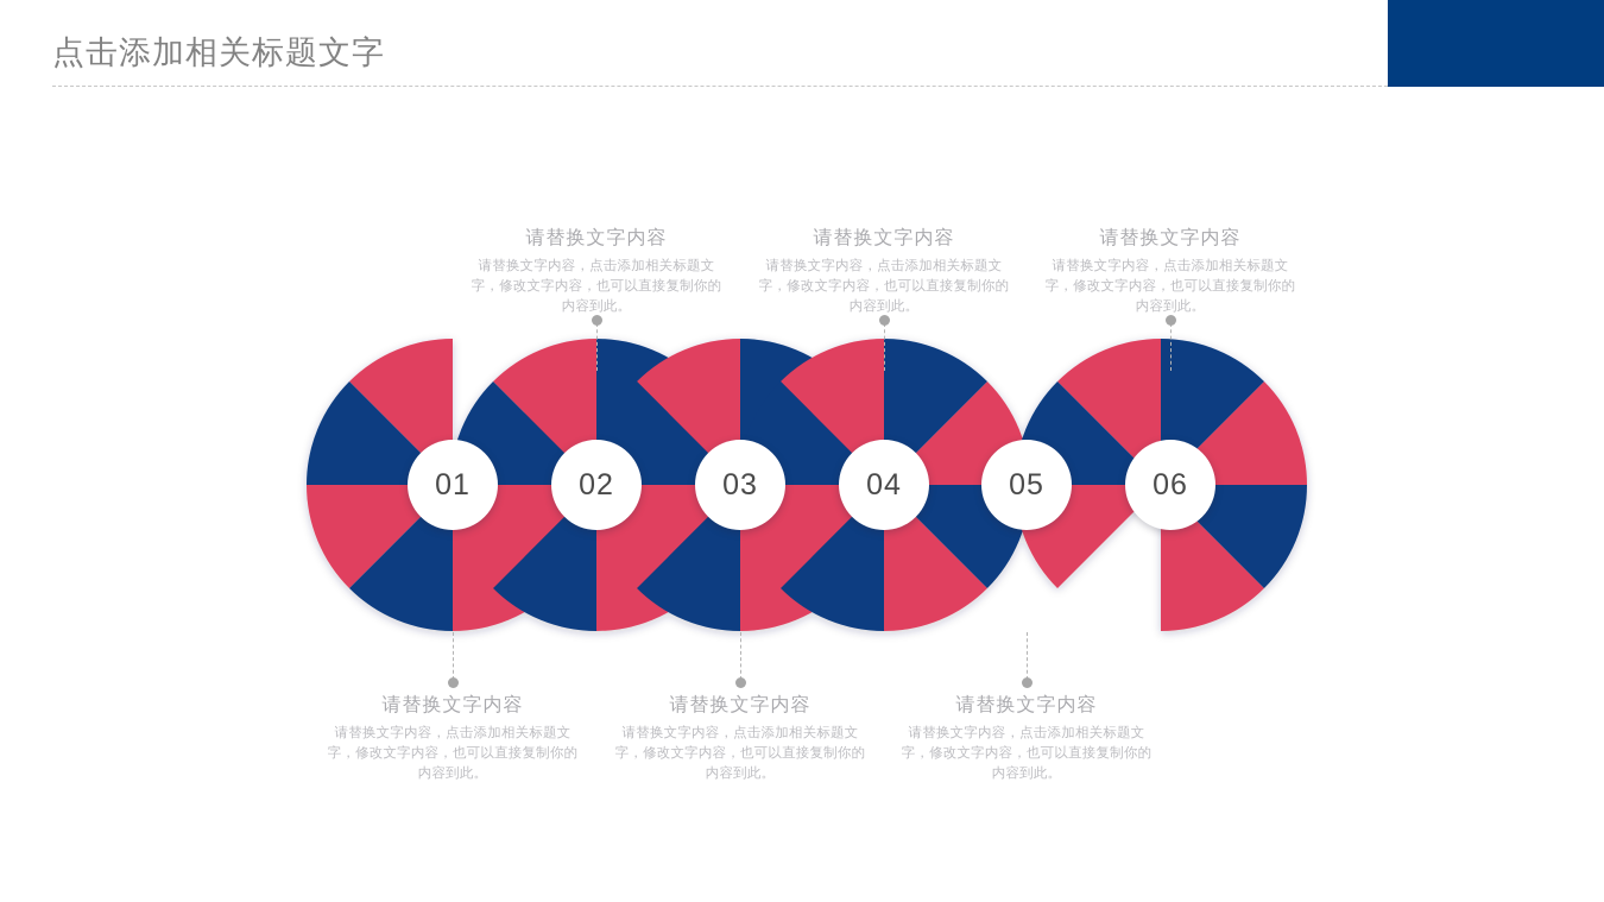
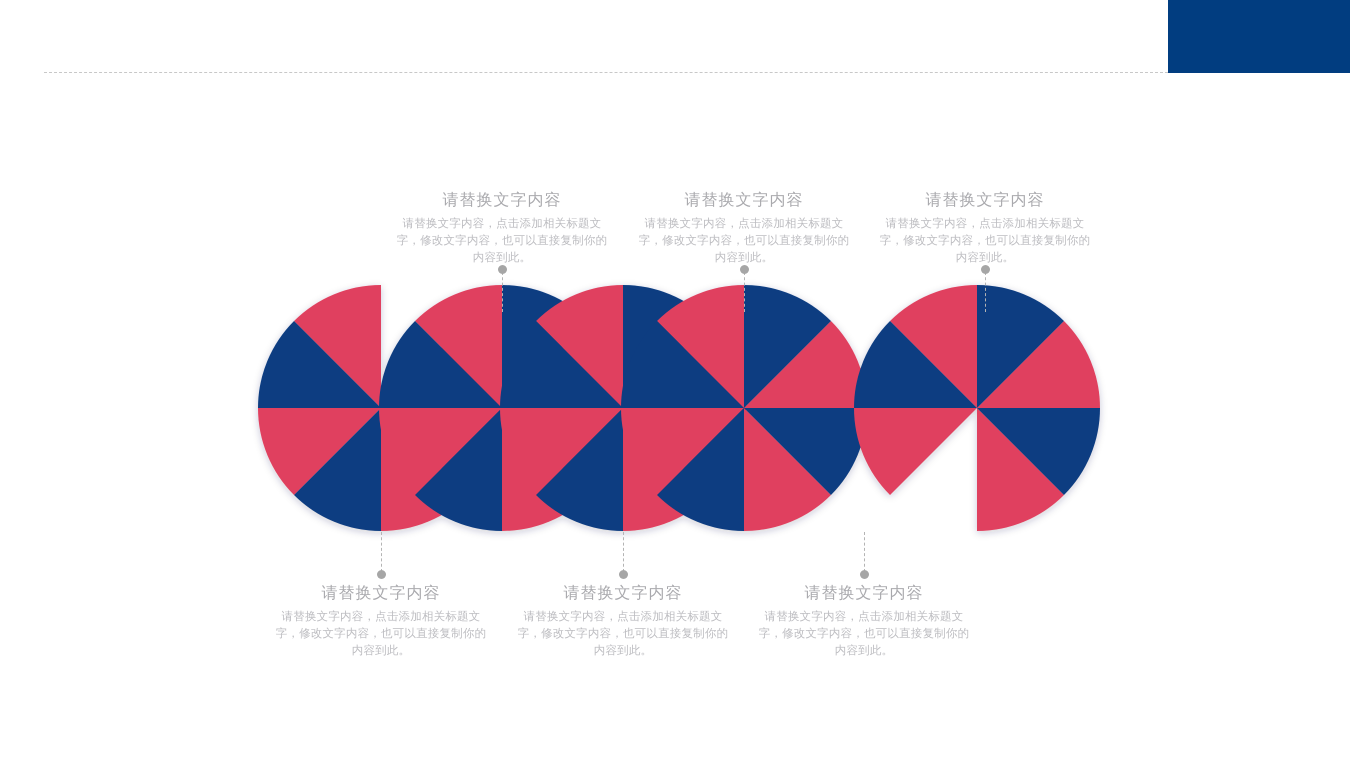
- 点击添加相关标题文字
- 01
- 02
- 03
- 04
- 05
- 06
  请替换文字内容
  请替换文字内容，点击添加相关标题文字，修改文字内容，也可以直接复制你的内容到此。
  请替换文字内容
  请替换文字内容，点击添加相关标题文字，修改文字内容，也可以直接复制你的内容到此。
  请替换文字内容
  请替换文字内容，点击添加相关标题文字，修改文字内容，也可以直接复制你的内容到此。
  请替换文字内容
  请替换文字内容，点击添加相关标题文字，修改文字内容，也可以直接复制你的内容到此。
  请替换文字内容
  请替换文字内容，点击添加相关标题文字，修改文字内容，也可以直接复制你的内容到此。
  请替换文字内容
  请替换文字内容，点击添加相关标题文字，修改文字内容，也可以直接复制你的内容到此。
